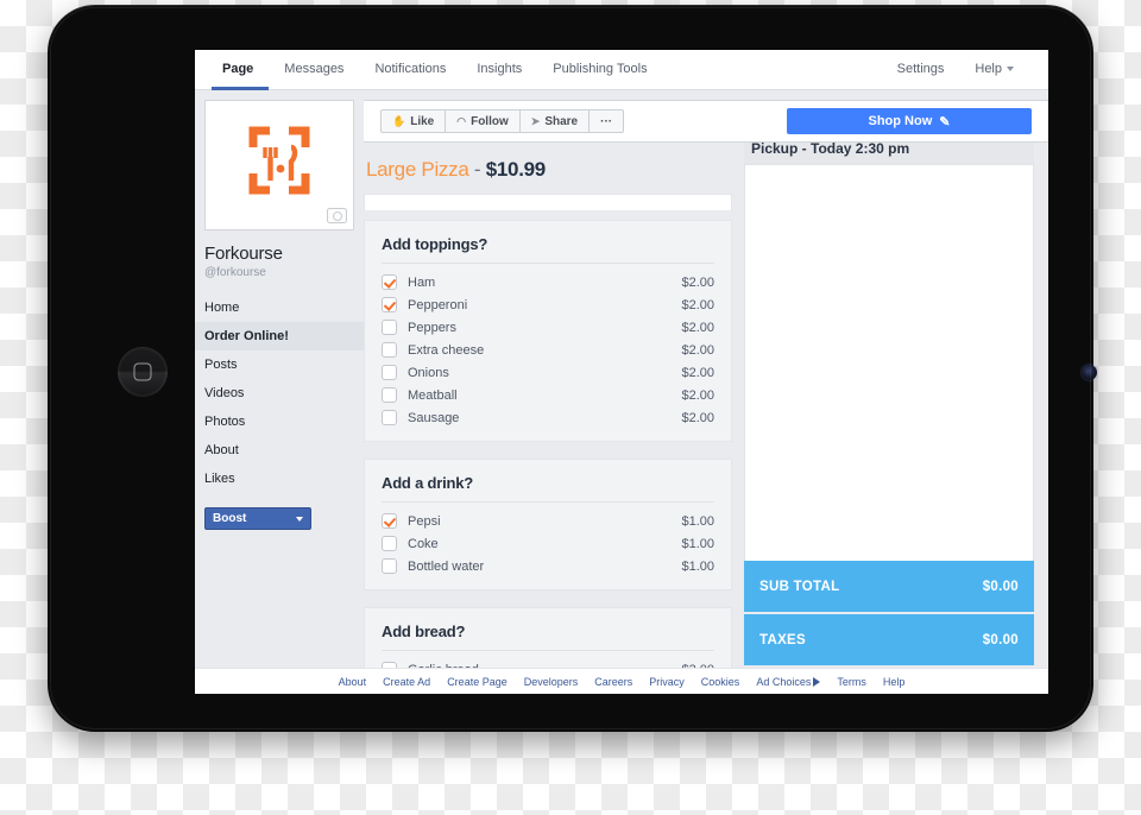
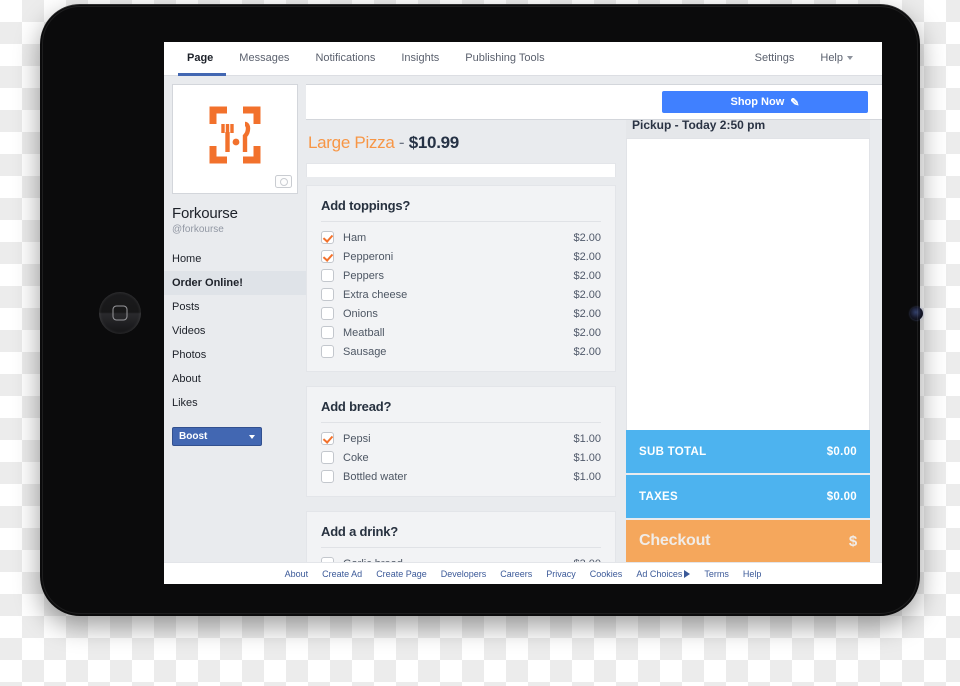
  Page
  Messages
  Notifications
  Insights
  Publishing Tools
  Settings
  Help
  Forkourse
  @forkourse
  Home
  Order Online!
  Posts
  Videos
  Photos
  About
  Likes
  Boost
- ✋
- Like
- ◠
- Follow
- ➤
- Share
- ···
  Shop Now
  ✎
  Large Pizza - $10.99
  Add toppings?
  Ham
  $2.00
  Pepperoni
  $2.00
  Peppers
  $2.00
  Extra cheese
  $2.00
  Onions
  $2.00
  Meatball
  $2.00
  Sausage
  $2.00
- Add a drink?
+ Add bread?
  Pepsi
  $1.00
  Coke
  $1.00
  Bottled water
  $1.00
- Add bread?
+ Add a drink?
- Pickup - Today 2:30 pm
+ Pickup - Today 2:50 pm
  SUB TOTAL
  $0.00
  TAXES
  $0.00
+ Checkout
+ $
  About
  Create Ad
  Create Page
  Developers
  Careers
  Privacy
  Cookies
  Ad Choices
  Terms
  Help
